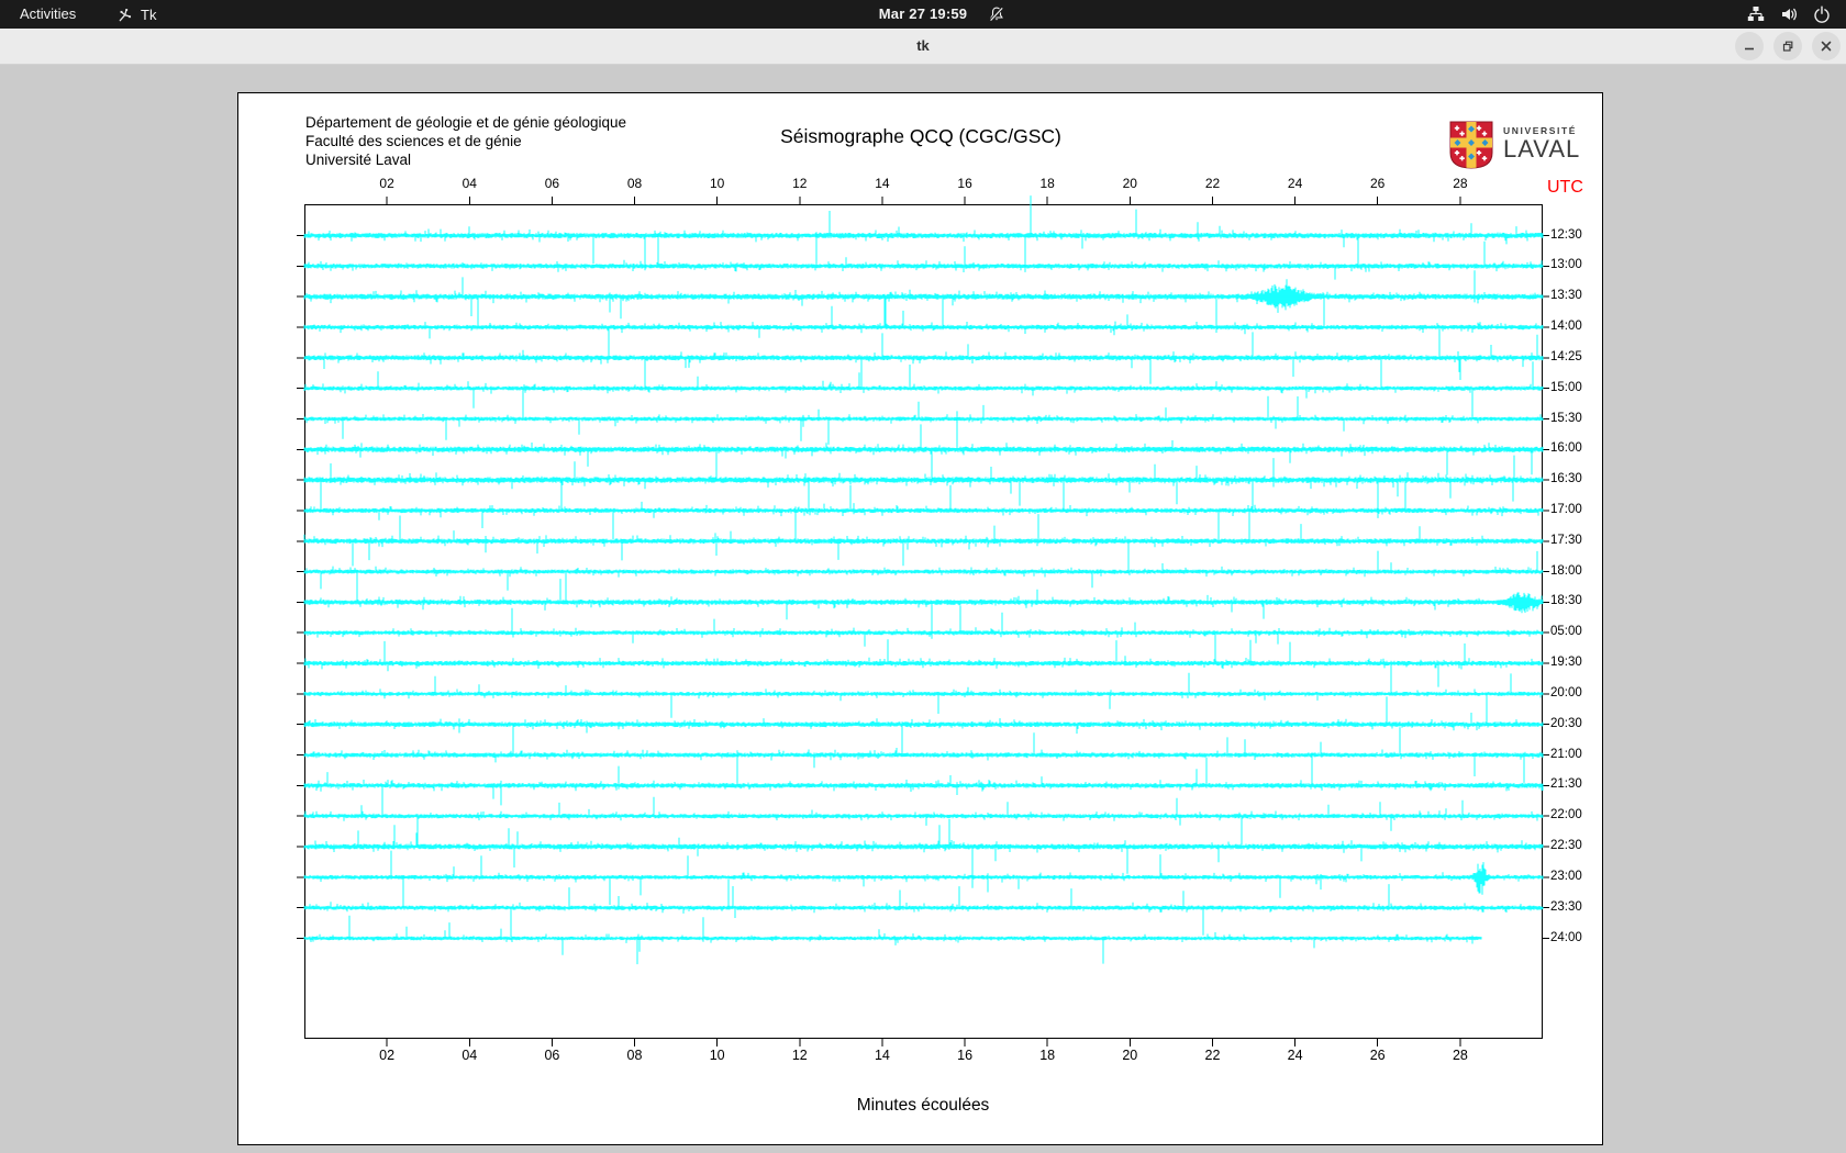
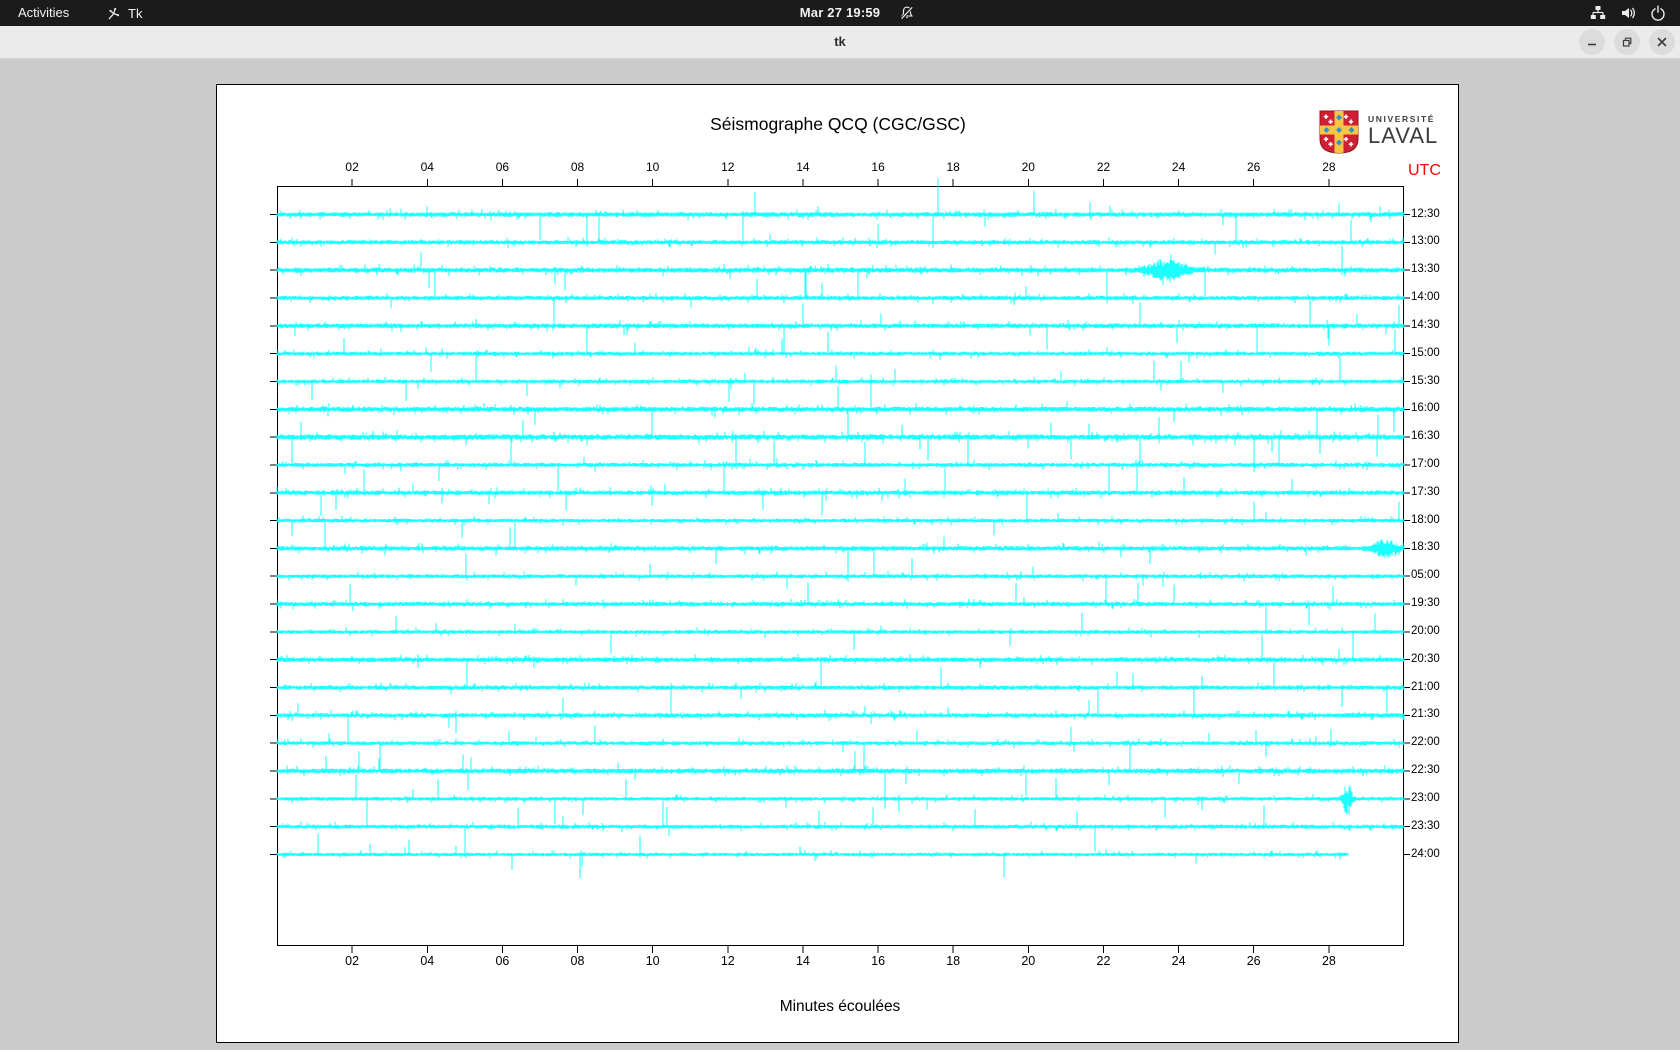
  Activities
  Tk
  Mar 27 19:59
  tk
- Département de géologie et de génie géologique
- Faculté des sciences et de génie
- Université Laval
  Séismographe QCQ (CGC/GSC)
  UNIVERSITÉ
  LAVAL
  UTC
  Minutes écoulées
  02
  02
  04
  04
  06
  06
  08
  08
  10
  10
  12
  12
  14
  14
  16
  16
  18
  18
  20
  20
  22
  22
  24
  24
  26
  26
  28
  28
  12:30
  13:00
  13:30
  14:00
- 14:25
+ 14:30
  15:00
  15:30
  16:00
  16:30
  17:00
  17:30
  18:00
  18:30
  05:00
  19:30
  20:00
  20:30
  21:00
  21:30
  22:00
  22:30
  23:00
  23:30
  24:00
